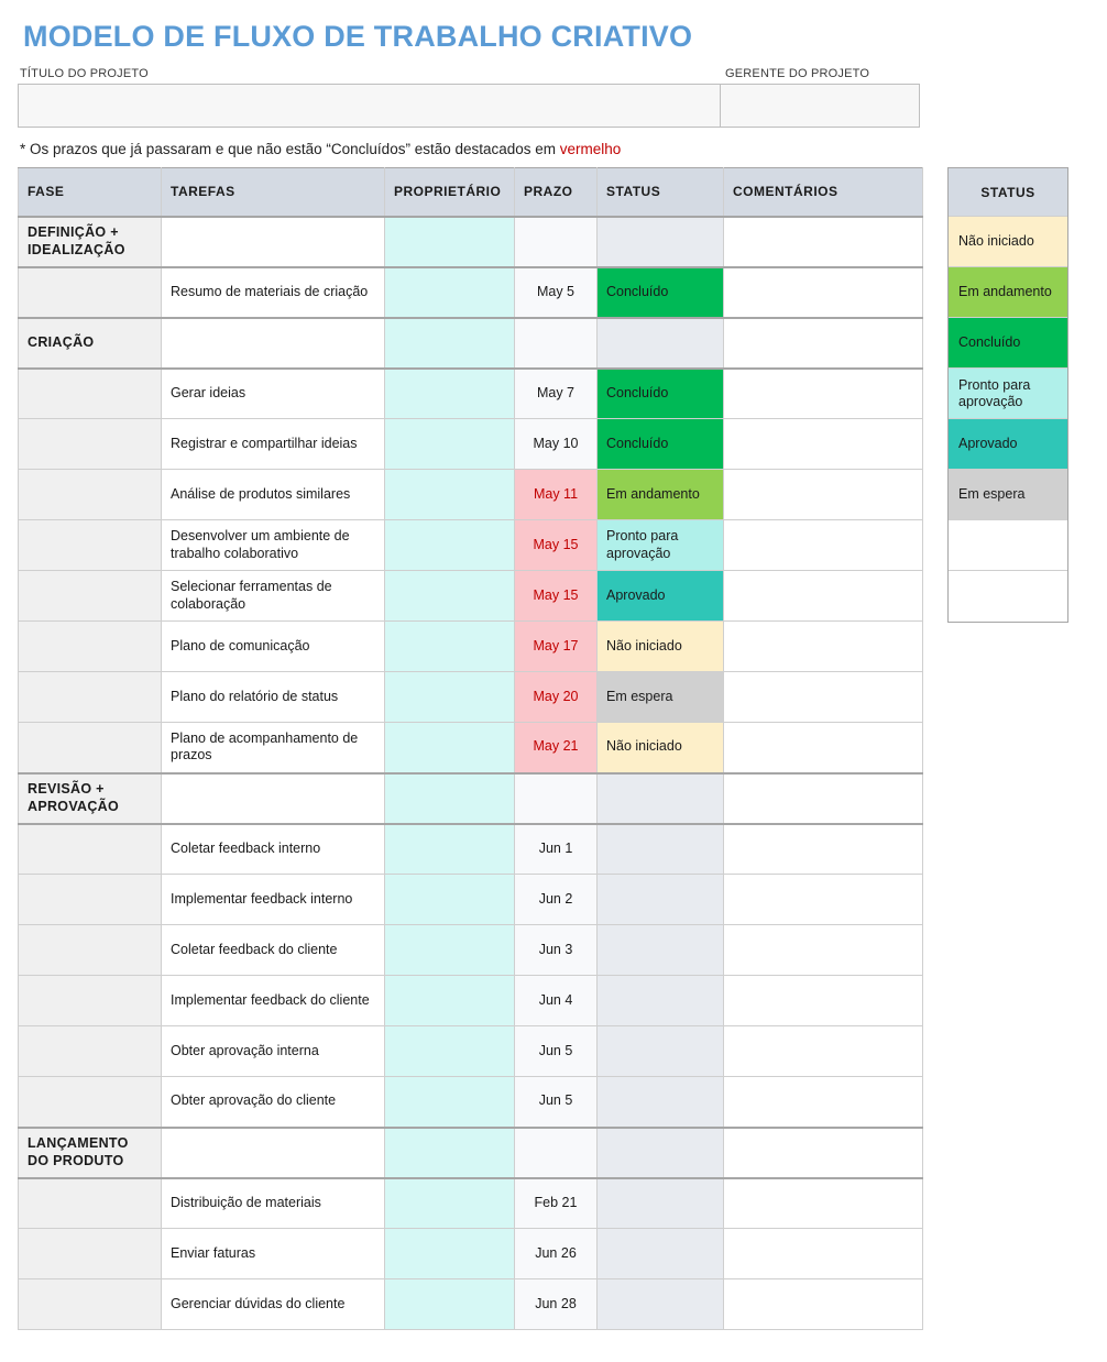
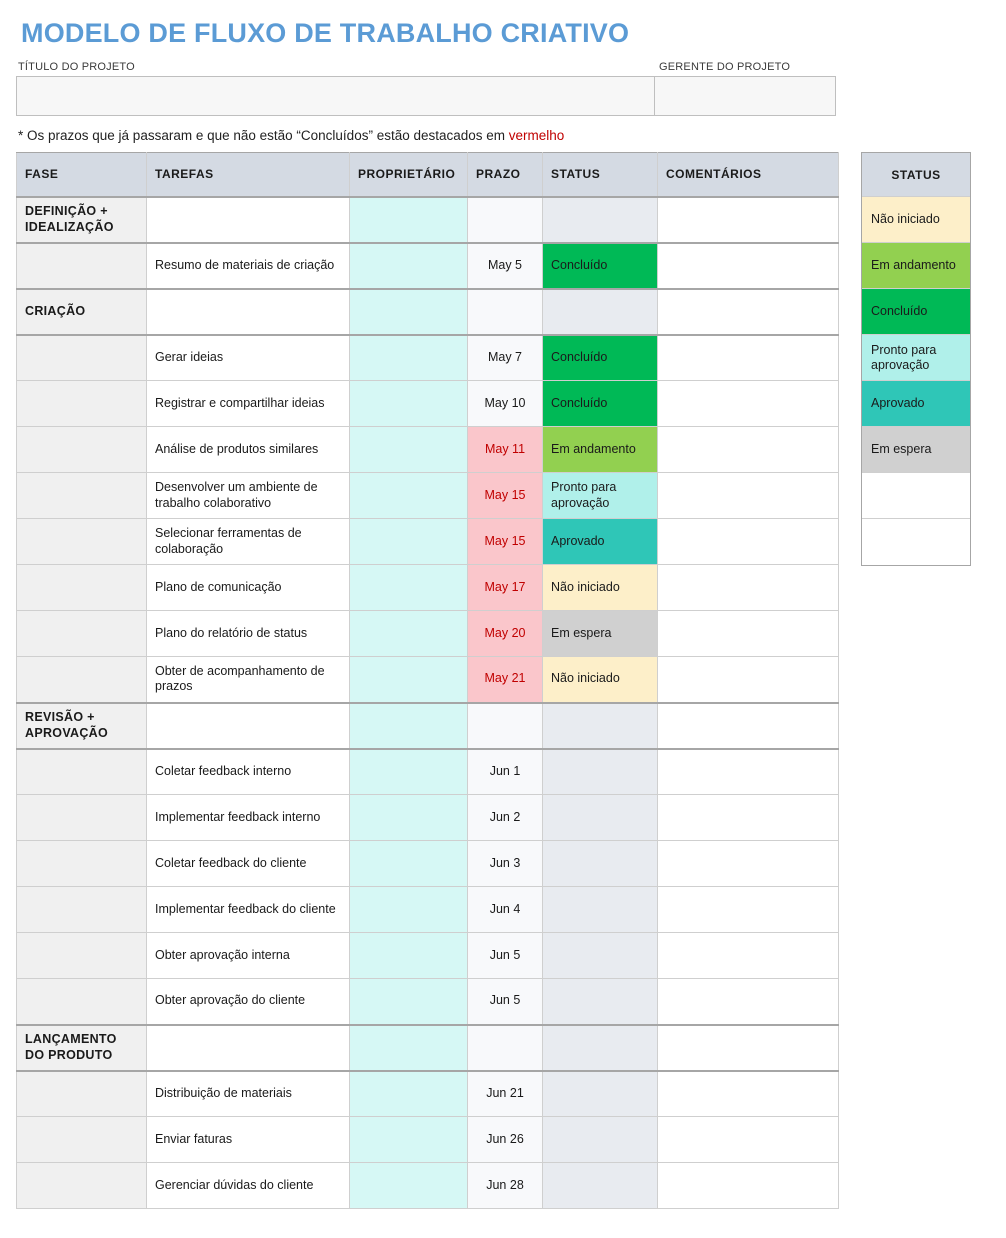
  MODELO DE FLUXO DE TRABALHO CRIATIVO
  TÍTULO DO PROJETO
  GERENTE DO PROJETO
  * Os prazos que já passaram e que não estão “Concluídos” estão destacados em vermelho
  FASE	TAREFAS	PROPRIETÁRIO	PRAZO	STATUS	COMENTÁRIOS
  DEFINIÇÃO + IDEALIZAÇÃO
  	Resumo de materiais de criação		May 5	Concluído
  CRIAÇÃO
  	Gerar ideias		May 7	Concluído
  	Registrar e compartilhar ideias		May 10	Concluído
  	Análise de produtos similares		May 11	Em andamento
  	Desenvolver um ambiente de trabalho colaborativo		May 15	Pronto para aprovação
  	Selecionar ferramentas de colaboração		May 15	Aprovado
  	Plano de comunicação		May 17	Não iniciado
  	Plano do relatório de status		May 20	Em espera
- 	Plano de acompanhamento de prazos		May 21	Não iniciado
+ 	Obter de acompanhamento de prazos		May 21	Não iniciado
  REVISÃO + APROVAÇÃO
  	Coletar feedback interno		Jun 1
  	Implementar feedback interno		Jun 2
  	Coletar feedback do cliente		Jun 3
  	Implementar feedback do cliente		Jun 4
  	Obter aprovação interna		Jun 5
  	Obter aprovação do cliente		Jun 5
  LANÇAMENTO DO PRODUTO
- 	Distribuição de materiais		Feb 21
+ 	Distribuição de materiais		Jun 21
  	Enviar faturas		Jun 26
  	Gerenciar dúvidas do cliente		Jun 28
  STATUS
  Não iniciado
  Em andamento
  Concluído
  Pronto para aprovação
  Aprovado
  Em espera
